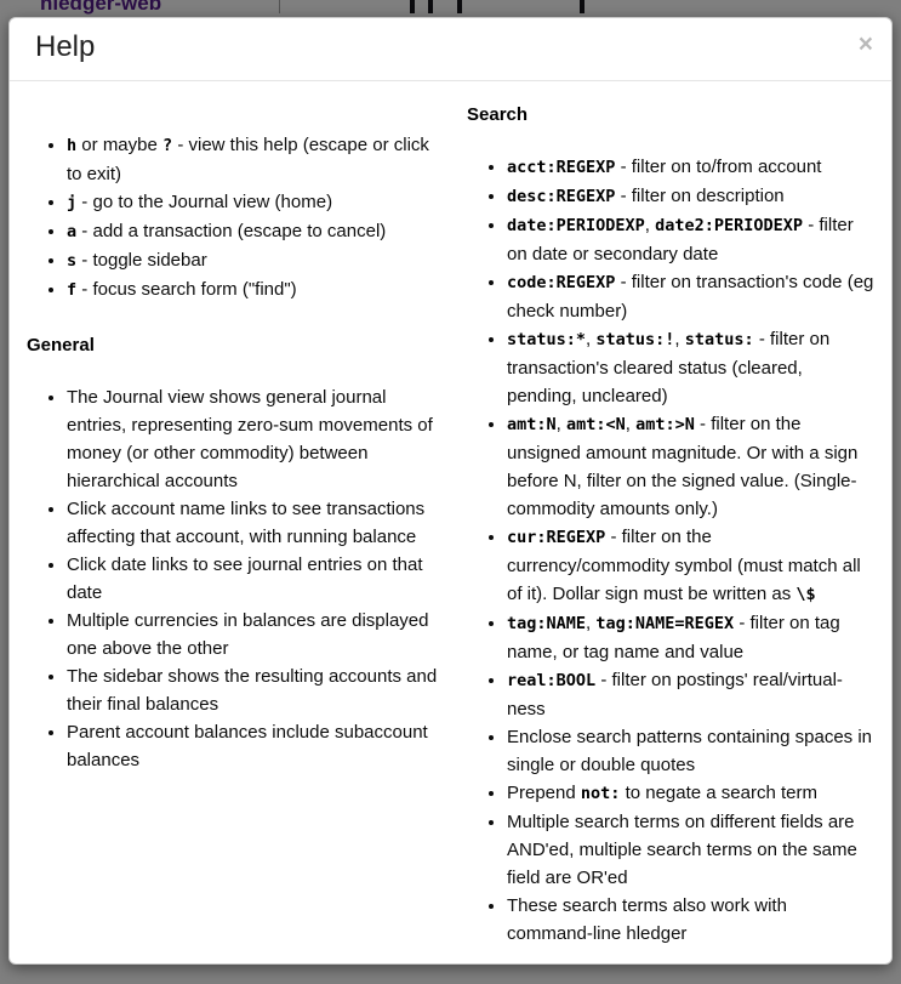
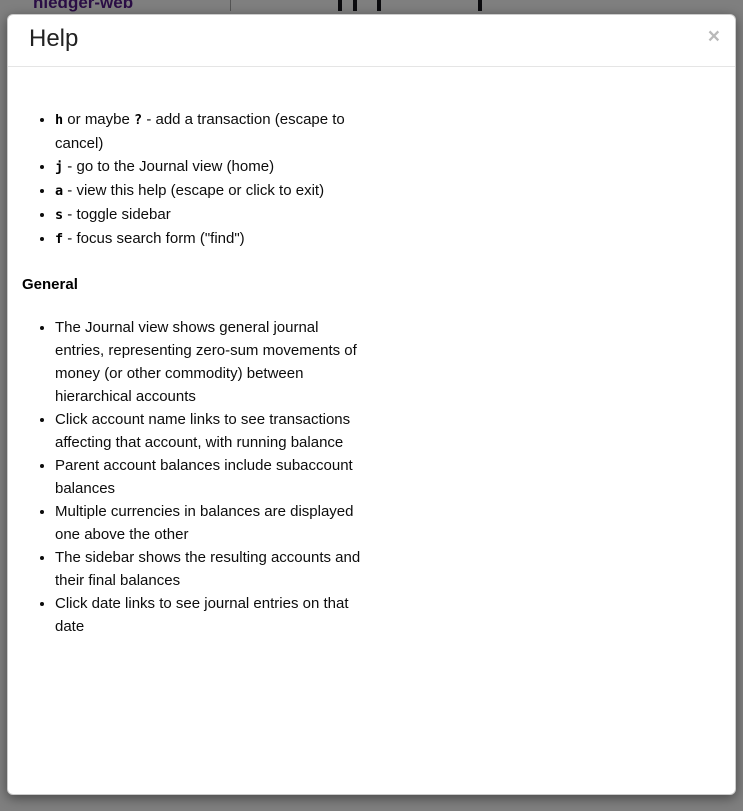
  hledger-web
  Help
  ×
- h or maybe ? - view this help (escape or click to exit)
+ h or maybe ? - add a transaction (escape to cancel)
  j - go to the Journal view (home)
- a - add a transaction (escape to cancel)
+ a - view this help (escape or click to exit)
  s - toggle sidebar
  f - focus search form ("find")
  General
  The Journal view shows general journal entries, representing zero-sum movements of money (or other commodity) between hierarchical accounts
  Click account name links to see transactions affecting that account, with running balance
- Click date links to see journal entries on that date
+ Parent account balances include subaccount balances
  Multiple currencies in balances are displayed one above the other
  The sidebar shows the resulting accounts and their final balances
- Parent account balances include subaccount balances
+ Click date links to see journal entries on that date
- Search
- acct:REGEXP - filter on to/from account
- desc:REGEXP - filter on description
- date:PERIODEXP, date2:PERIODEXP - filter on date or secondary date
- code:REGEXP - filter on transaction's code (eg check number)
- status:*, status:!, status: - filter on transaction's cleared status (cleared, pending, uncleared)
- amt:N, amt:<N, amt:>N - filter on the unsigned amount magnitude. Or with a sign before N, filter on the signed value. (Single-commodity amounts only.)
- cur:REGEXP - filter on the currency/commodity symbol (must match all of it). Dollar sign must be written as \$
- tag:NAME, tag:NAME=REGEX - filter on tag name, or tag name and value
- real:BOOL - filter on postings' real/virtual-ness
- Enclose search patterns containing spaces in single or double quotes
- Prepend not: to negate a search term
- Multiple search terms on different fields are AND'ed, multiple search terms on the same field are OR'ed
- These search terms also work with command-line hledger
